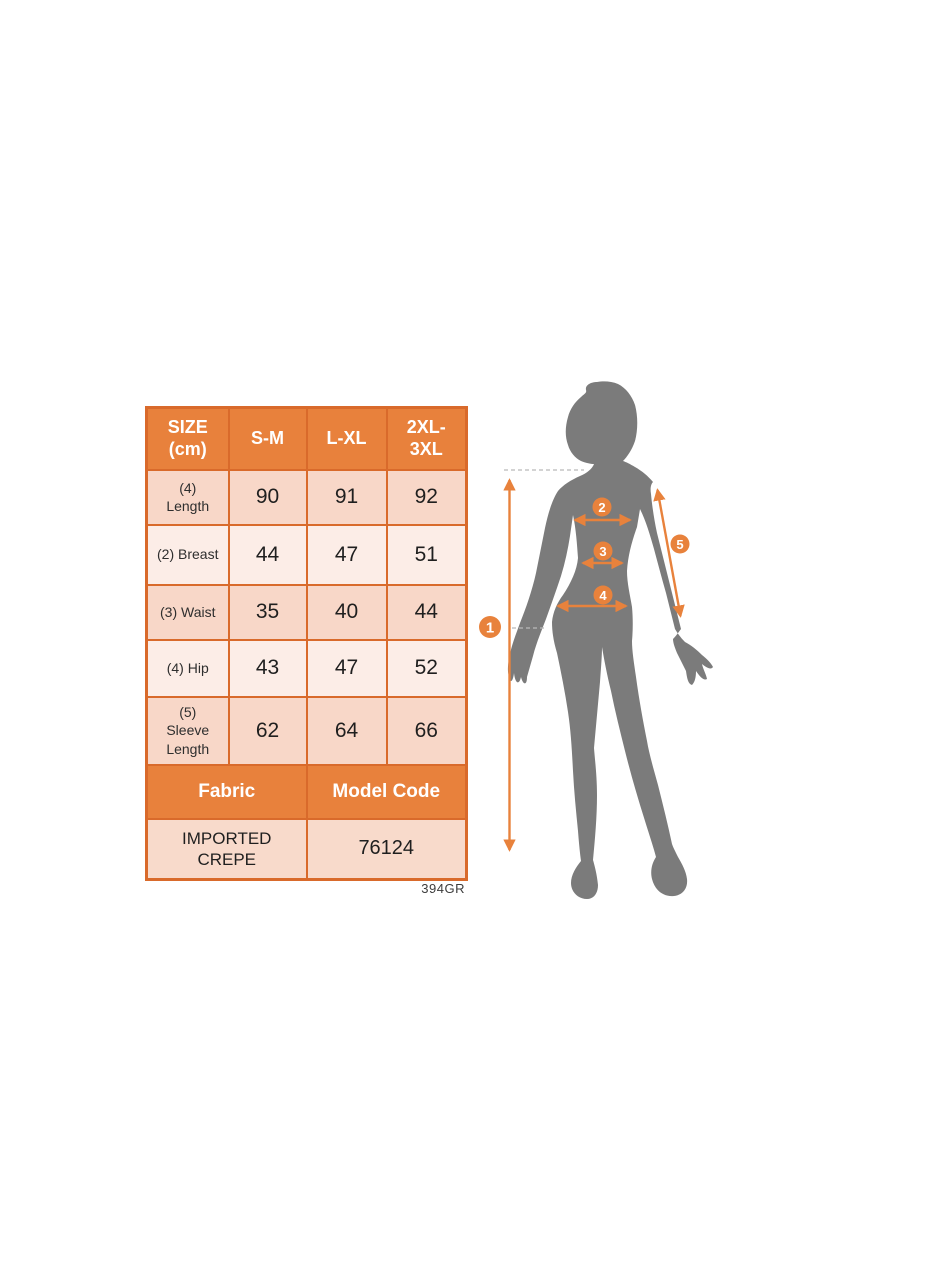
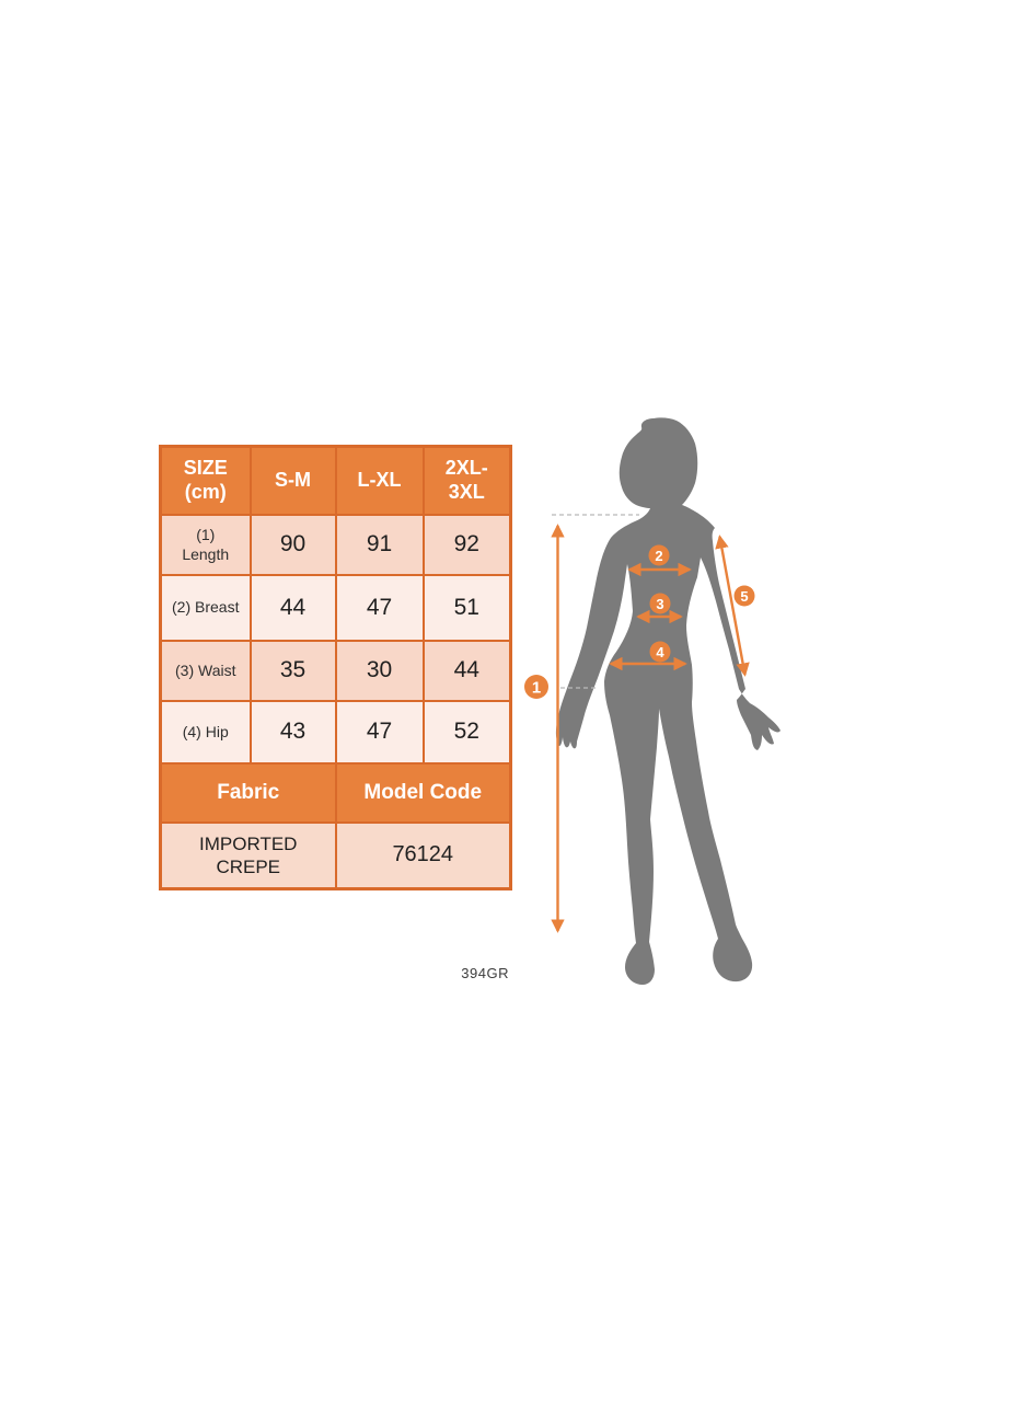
  SIZE (cm)	S-M	L-XL	2XL- 3XL
- (4) Length	90	91	92
+ (1) Length	90	91	92
  (2) Breast	44	47	51
- (3) Waist	35	40	44
+ (3) Waist	35	30	44
  (4) Hip	43	47	52
- (5) Sleeve Length	62	64	66
  Fabric	Model Code
  IMPORTED CREPE	76124
  394GR
  1
  2
  3
  4
  5
